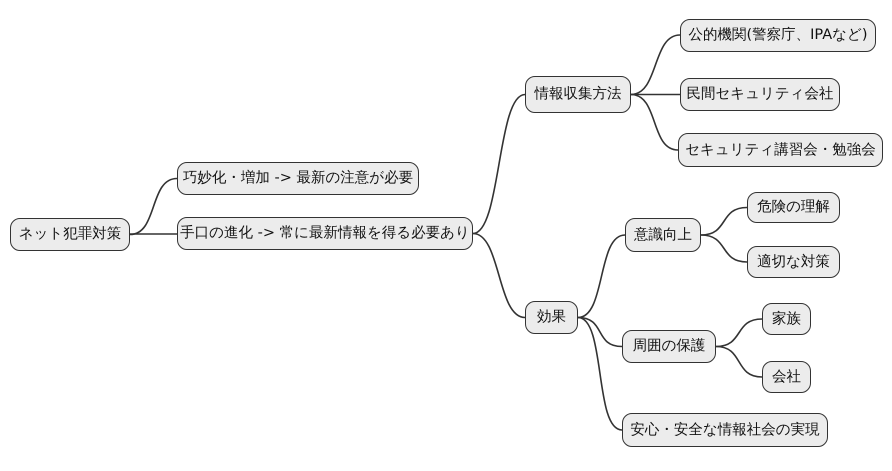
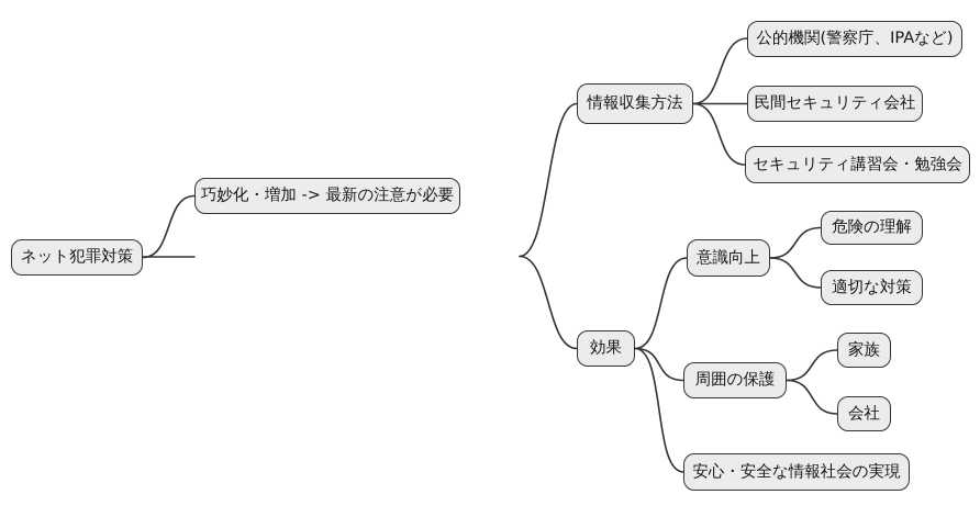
  ネット犯罪対策
  巧妙化・増加 -> 最新の注意が必要
- 手口の進化 -> 常に最新情報を得る必要あり
  情報収集方法
  公的機関(警察庁、IPAなど)
  民間セキュリティ会社
  セキュリティ講習会・勉強会
  効果
  意識向上
  危険の理解
  適切な対策
  周囲の保護
  家族
  会社
  安心・安全な情報社会の実現
